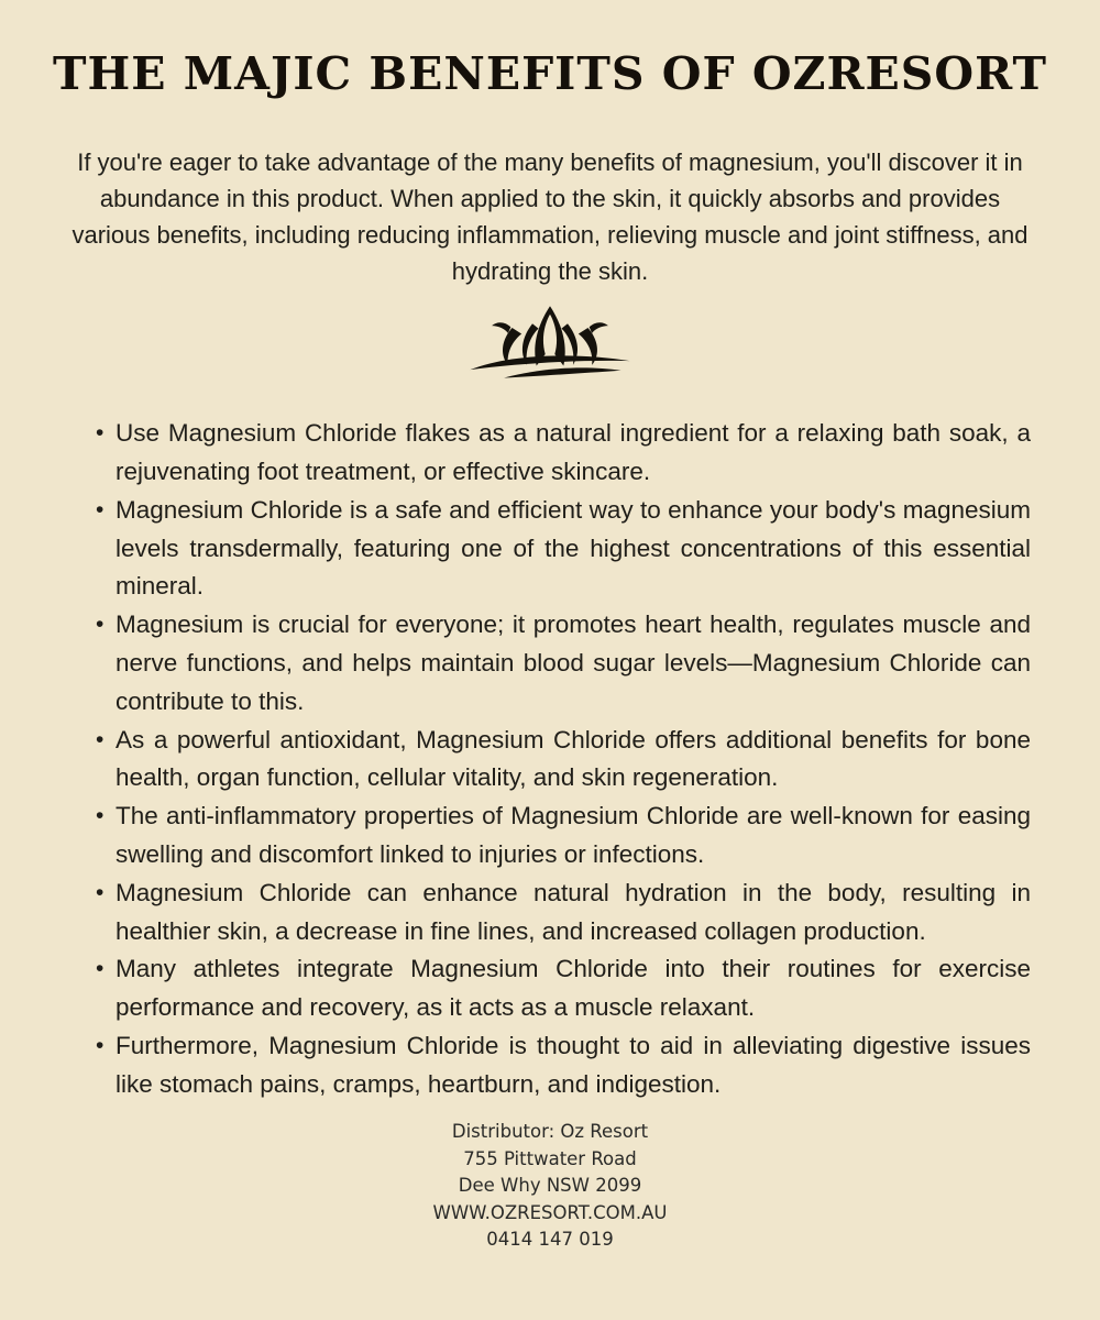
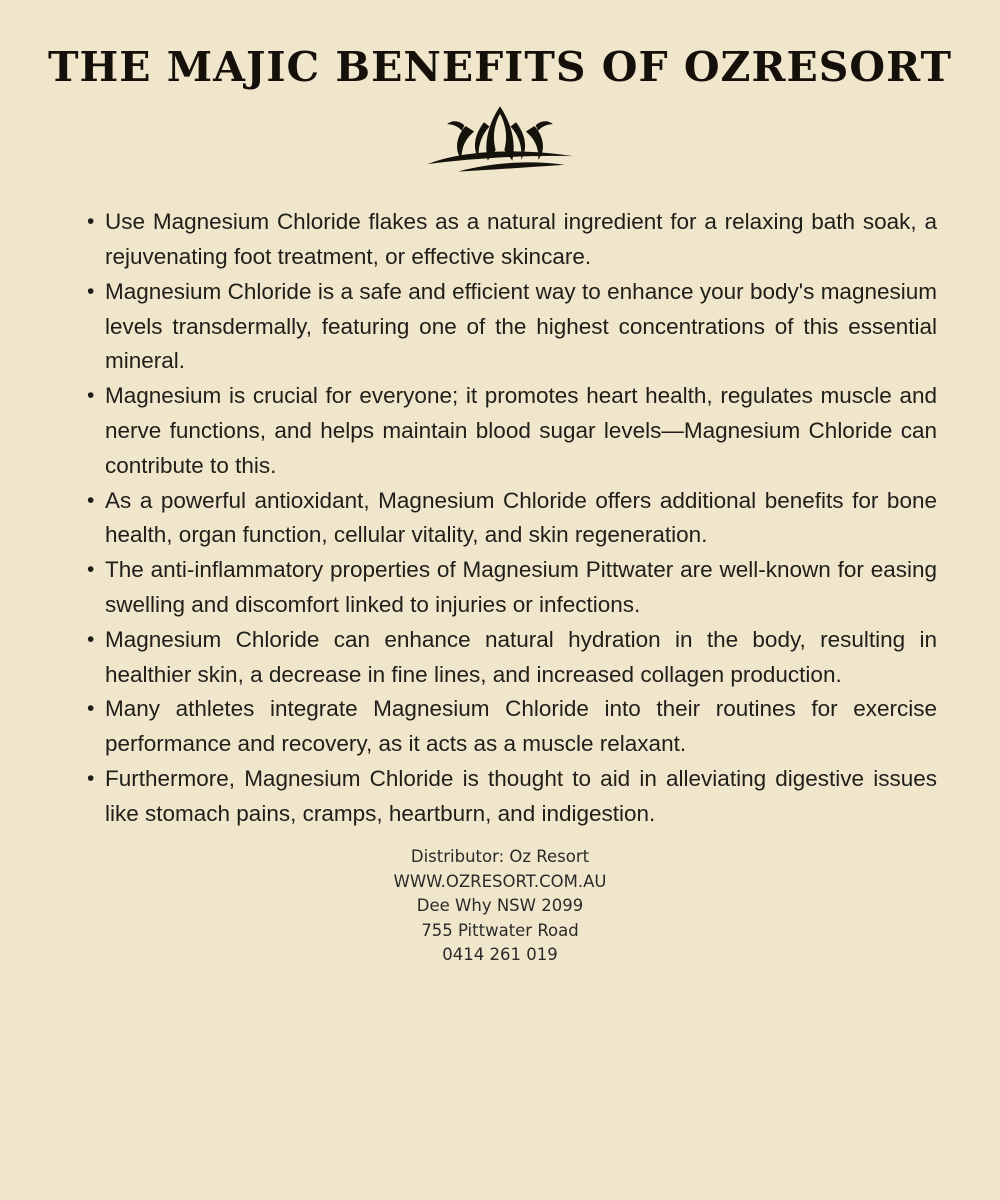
  THE MAJIC BENEFITS OF OZRESORT
- If you're eager to take advantage of the many benefits of magnesium, you'll discover it in abundance in this product. When applied to the skin, it quickly absorbs and provides various benefits, including reducing inflammation, relieving muscle and joint stiffness, and hydrating the skin.
  Use Magnesium Chloride flakes as a natural ingredient for a relaxing bath soak, a rejuvenating foot treatment, or effective skincare.
  Magnesium Chloride is a safe and efficient way to enhance your body's magnesium levels transdermally, featuring one of the highest concentrations of this essential mineral.
  Magnesium is crucial for everyone; it promotes heart health, regulates muscle and nerve functions, and helps maintain blood sugar levels—Magnesium Chloride can contribute to this.
  As a powerful antioxidant, Magnesium Chloride offers additional benefits for bone health, organ function, cellular vitality, and skin regeneration.
- The anti-inflammatory properties of Magnesium Chloride are well-known for easing swelling and discomfort linked to injuries or infections.
+ The anti-inflammatory properties of Magnesium Pittwater are well-known for easing swelling and discomfort linked to injuries or infections.
  Magnesium Chloride can enhance natural hydration in the body, resulting in healthier skin, a decrease in fine lines, and increased collagen production.
  Many athletes integrate Magnesium Chloride into their routines for exercise performance and recovery, as it acts as a muscle relaxant.
  Furthermore, Magnesium Chloride is thought to aid in alleviating digestive issues like stomach pains, cramps, heartburn, and indigestion.
  Distributor: Oz Resort
- 755 Pittwater Road
+ WWW.OZRESORT.COM.AU
  Dee Why NSW 2099
- WWW.OZRESORT.COM.AU
+ 755 Pittwater Road
- 0414 147 019
+ 0414 261 019
